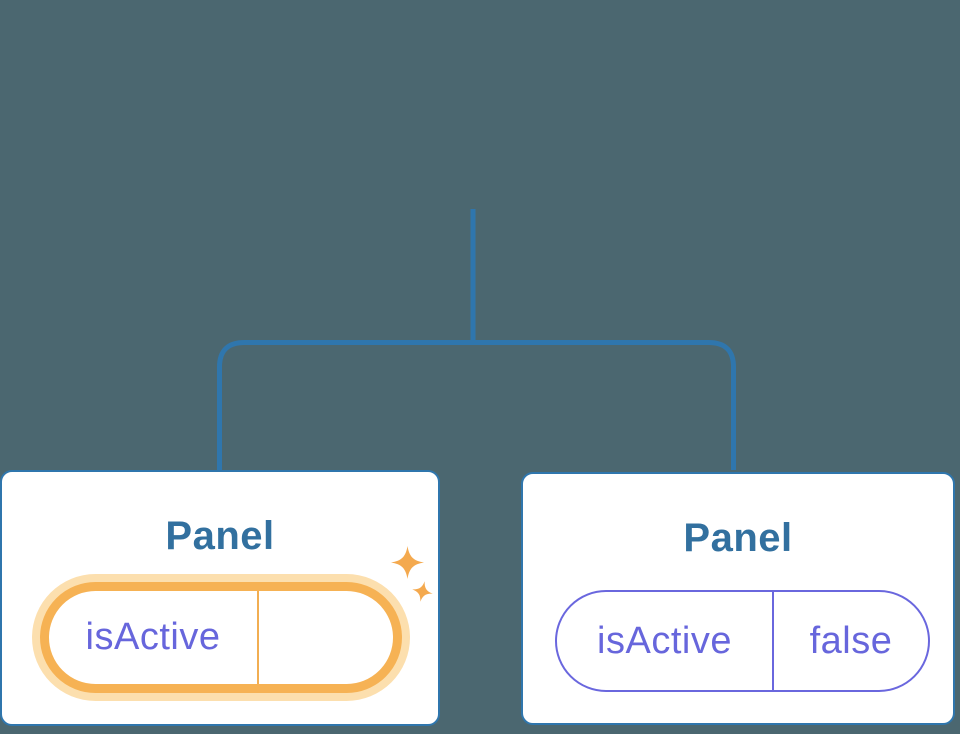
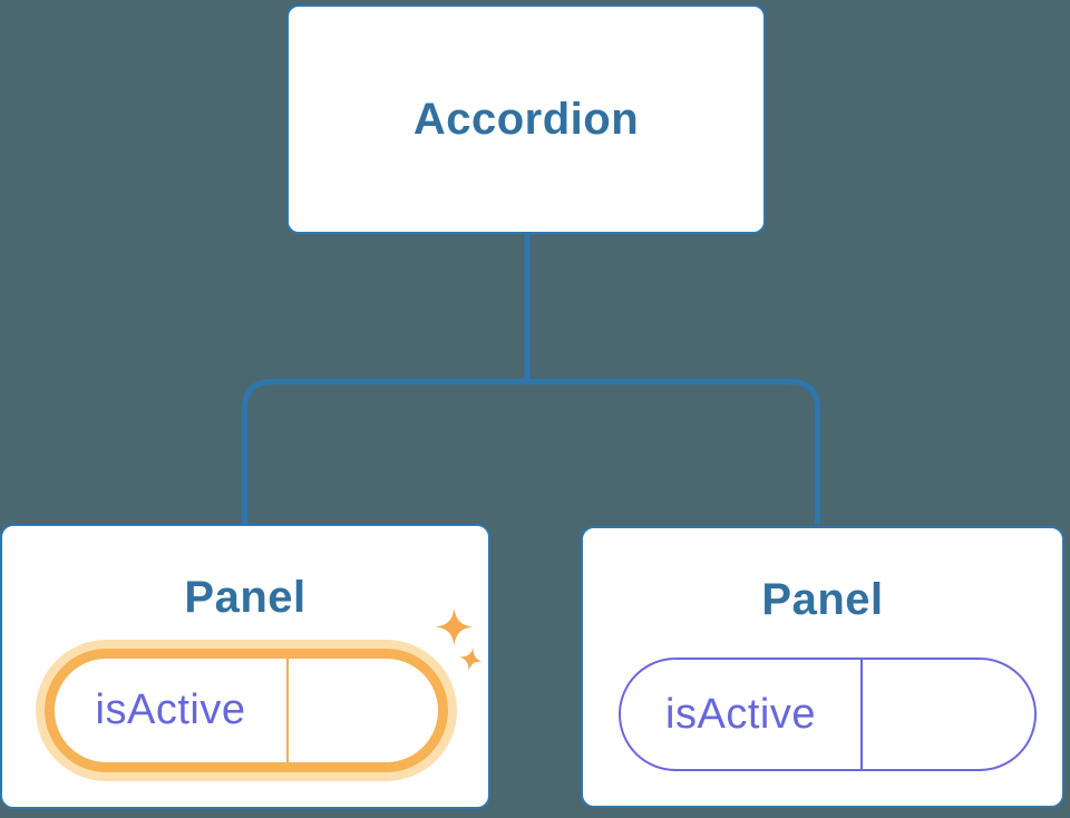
+ Accordion
  Panel
  isActive
  Panel
  isActive
- false
